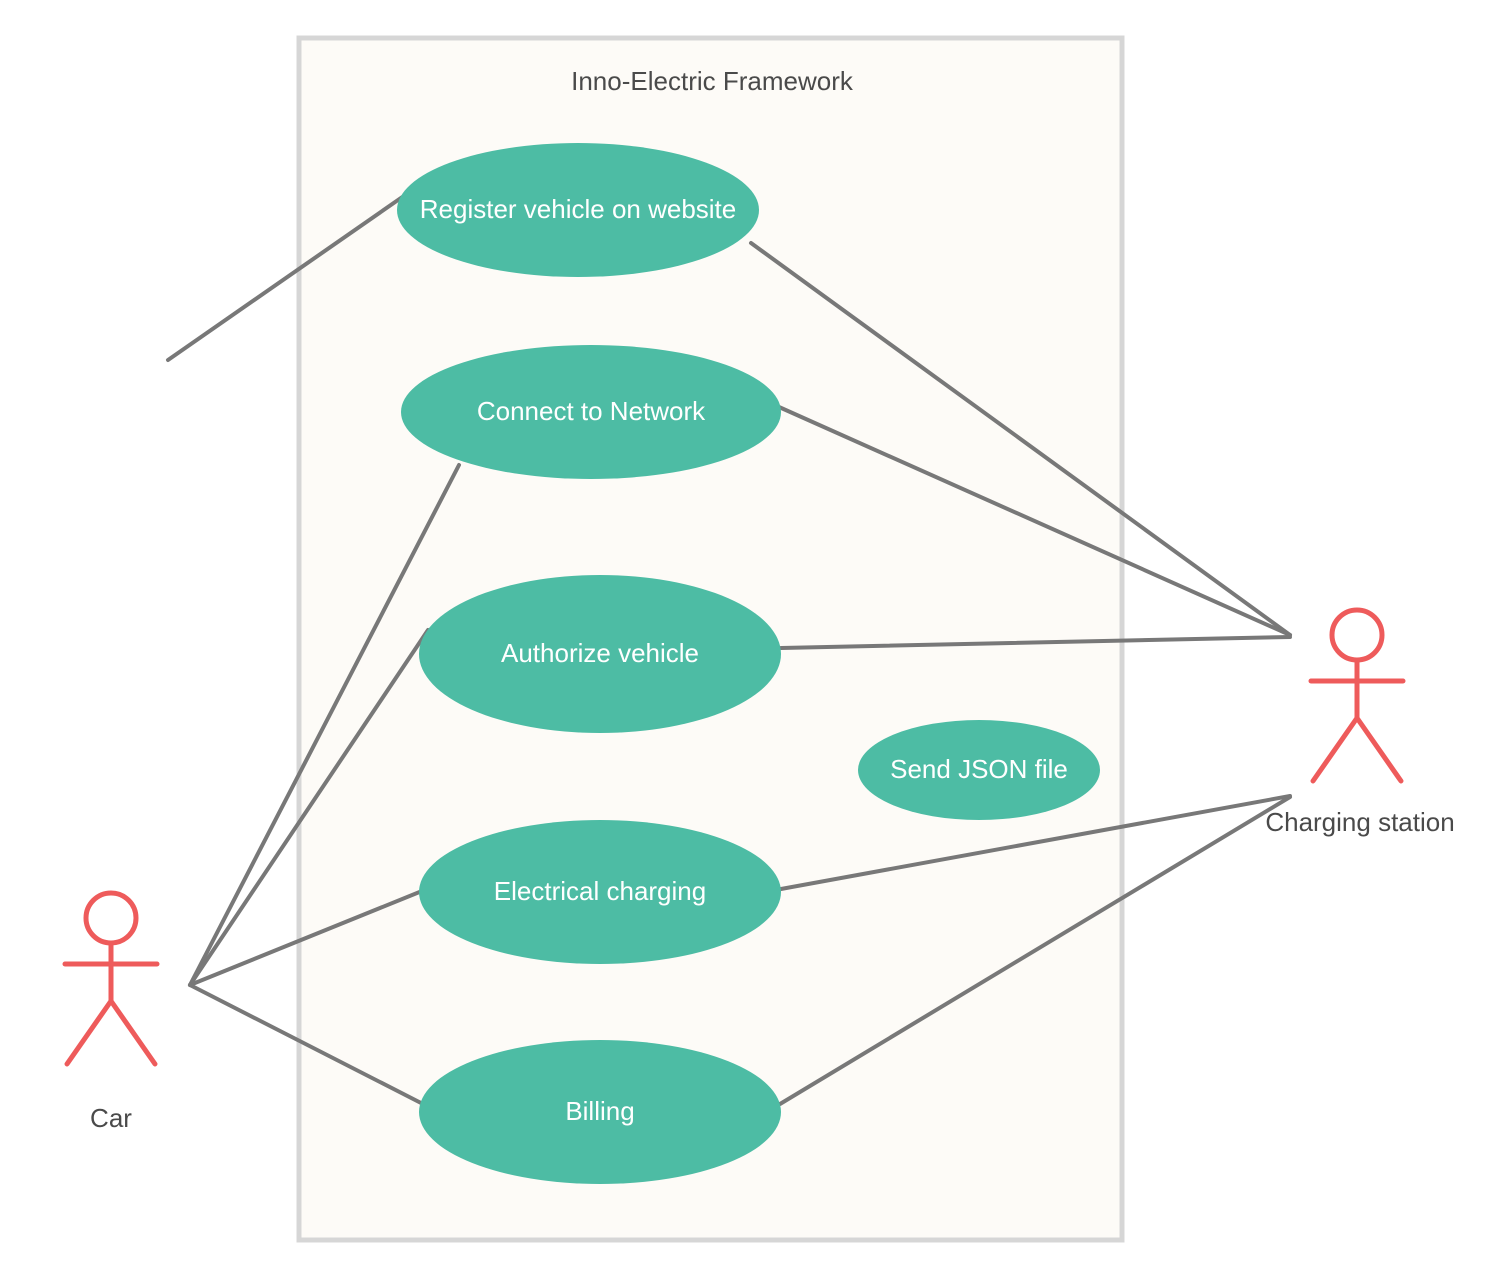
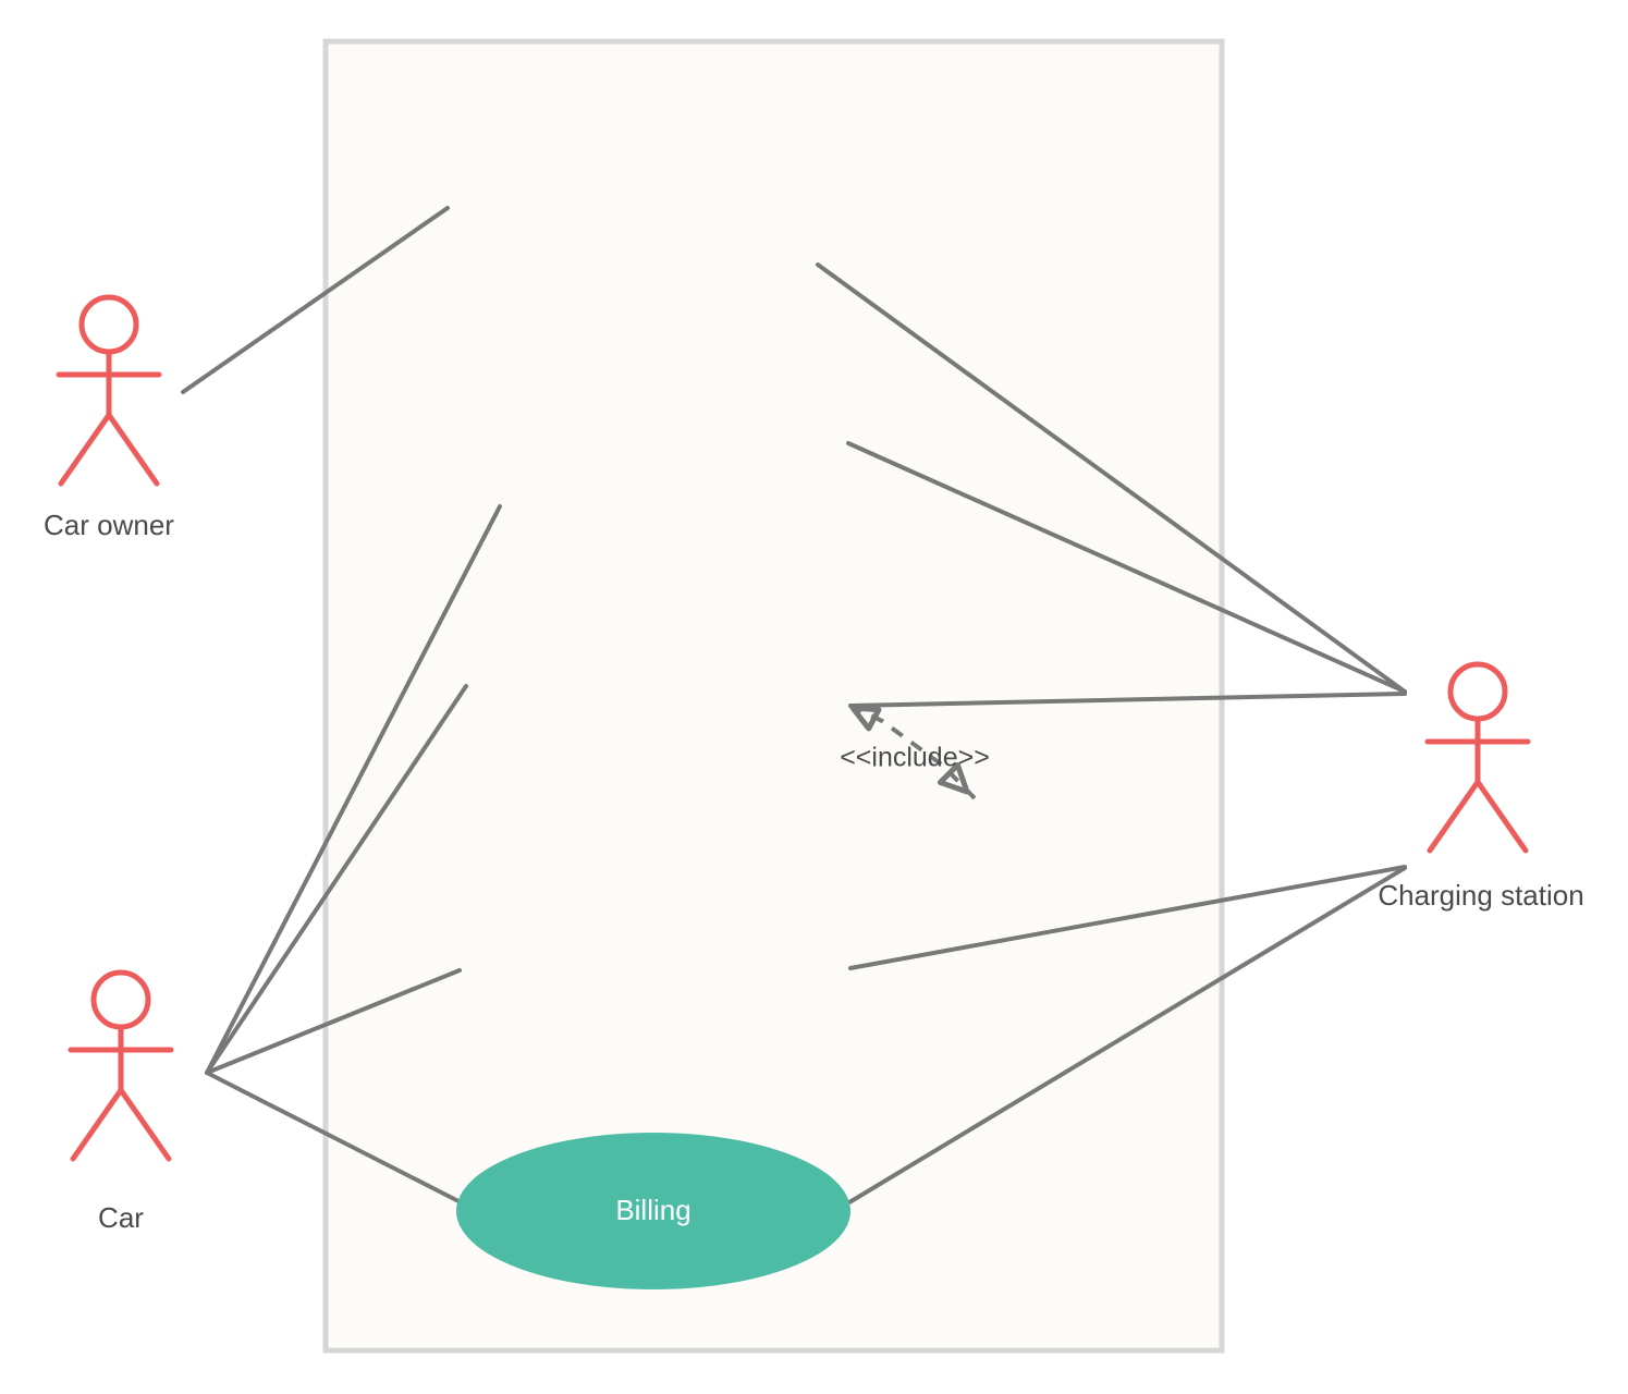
- Inno-Electric Framework
- Register vehicle on website
- Connect to Network
- Authorize vehicle
- Send JSON file
- Electrical charging
  Billing
+ <<include>>
+ Car owner
  Car
  Charging station
